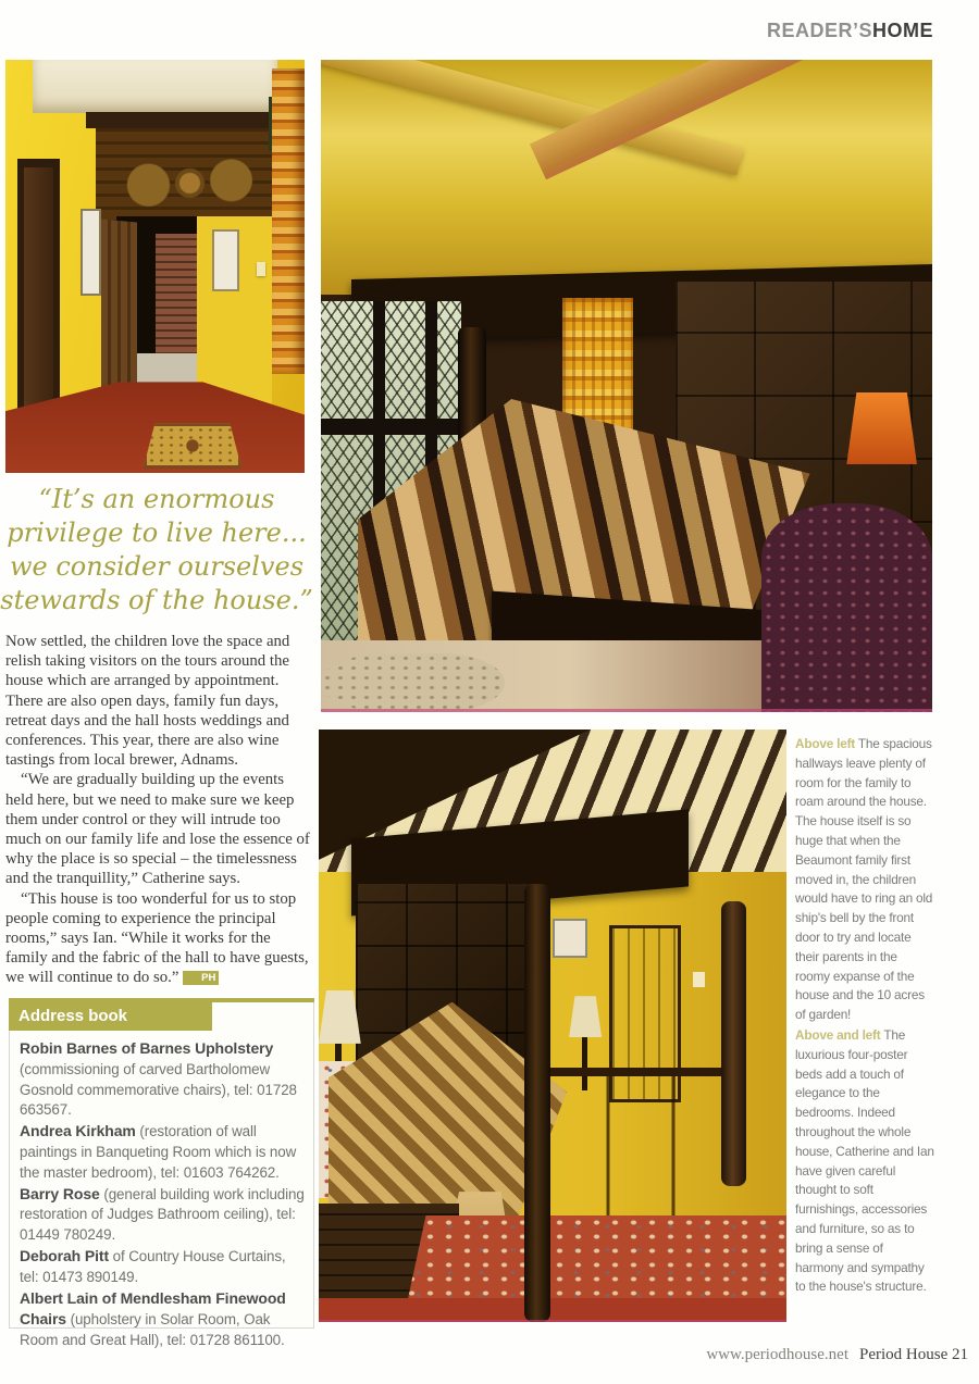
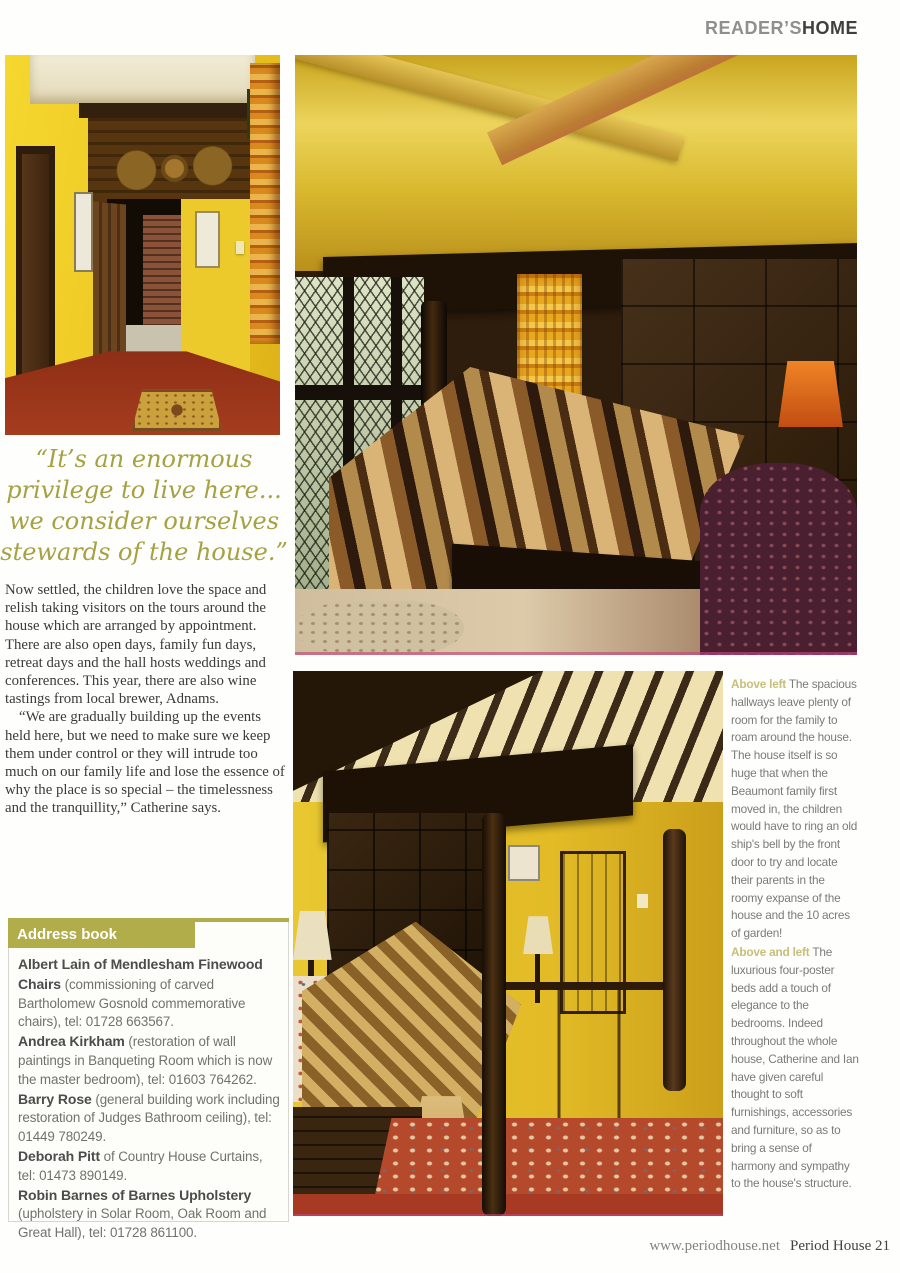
  READER’SHOME
  “It’s an enormous
  privilege to live here...
  we consider ourselves
  stewards of the house.”
  Now settled, the children love the space and relish taking visitors on the tours around the house which are arranged by appointment. There are also open days, family fun days, retreat days and the hall hosts weddings and conferences. This year, there are also wine tastings from local brewer, Adnams.
  “We are gradually building up the events held here, but we need to make sure we keep them under control or they will intrude too much on our family life and lose the essence of why the place is so special – the timelessness and the tranquillity,” Catherine says.
- “This house is too wonderful for us to stop people coming to experience the principal rooms,” says Ian. “While it works for the family and the fabric of the hall to have guests, we will continue to do so.” PH
  Address book
- Robin Barnes of Barnes Upholstery (commissioning of carved Bartholomew Gosnold commemorative chairs), tel: 01728 663567.
+ Albert Lain of Mendlesham Finewood Chairs (commissioning of carved Bartholomew Gosnold commemorative chairs), tel: 01728 663567.
  Andrea Kirkham (restoration of wall paintings in Banqueting Room which is now the master bedroom), tel: 01603 764262.
  Barry Rose (general building work including restoration of Judges Bathroom ceiling), tel: 01449 780249.
  Deborah Pitt of Country House Curtains, tel: 01473 890149.
- Albert Lain of Mendlesham Finewood Chairs (upholstery in Solar Room, Oak Room and Great Hall), tel: 01728 861100.
+ Robin Barnes of Barnes Upholstery (upholstery in Solar Room, Oak Room and Great Hall), tel: 01728 861100.
  Above left The spacious hallways leave plenty of room for the family to roam around the house. The house itself is so huge that when the Beaumont family first moved in, the children would have to ring an old ship's bell by the front door to try and locate their parents in the roomy expanse of the house and the 10 acres of garden!
  Above and left The luxurious four-poster beds add a touch of elegance to the bedrooms. Indeed throughout the whole house, Catherine and Ian have given careful thought to soft furnishings, accessories and furniture, so as to bring a sense of harmony and sympathy to the house's structure.
  www.periodhouse.net Period House 21
